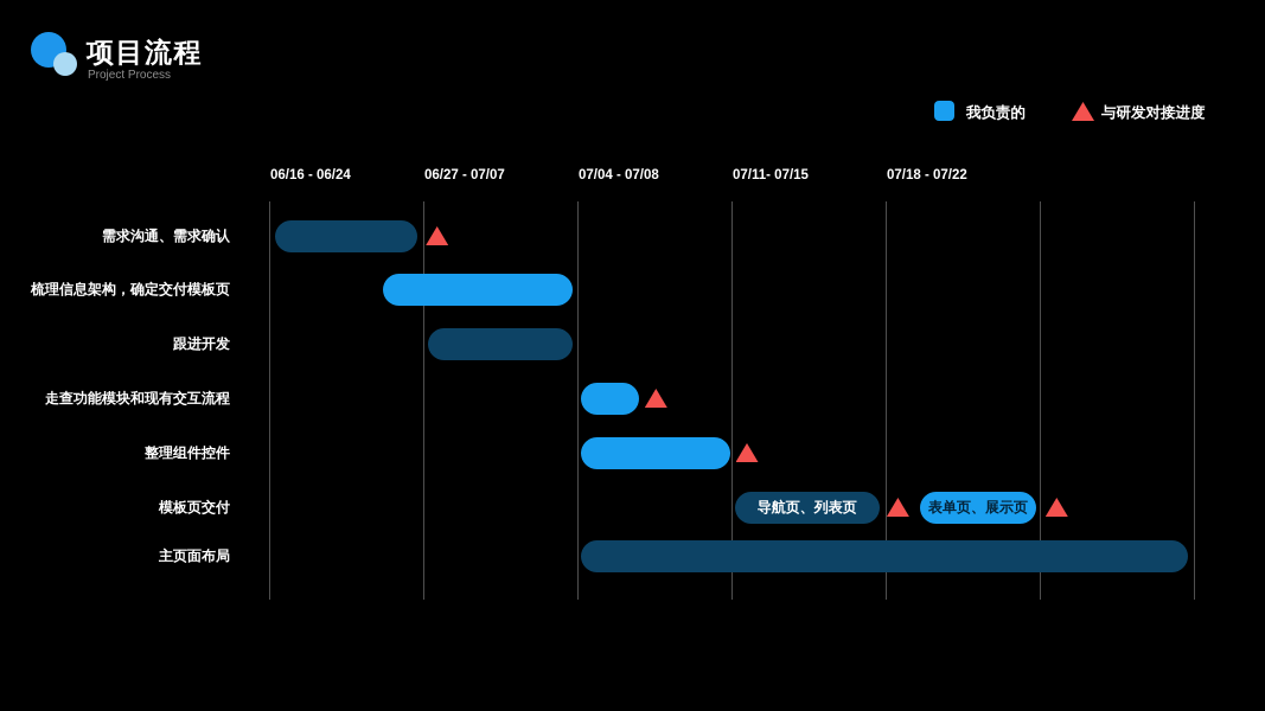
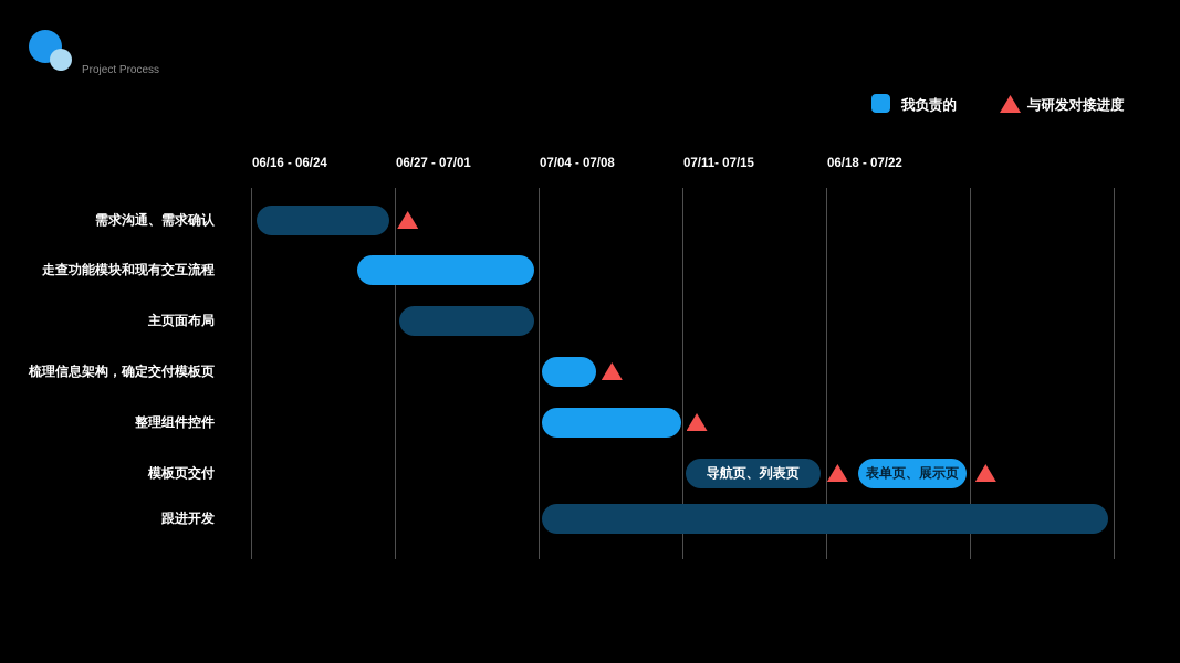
- 项目流程
  Project Process
  我负责的
  与研发对接进度
  06/16 - 06/24
- 06/27 - 07/07
+ 06/27 - 07/01
  07/04 - 07/08
  07/11- 07/15
- 07/18 - 07/22
+ 06/18 - 07/22
  需求沟通、需求确认
- 梳理信息架构，确定交付模板页
+ 走查功能模块和现有交互流程
- 跟进开发
+ 主页面布局
- 走查功能模块和现有交互流程
+ 梳理信息架构，确定交付模板页
  整理组件控件
  模板页交付
  导航页、列表页
  表单页、展示页
- 主页面布局
+ 跟进开发
